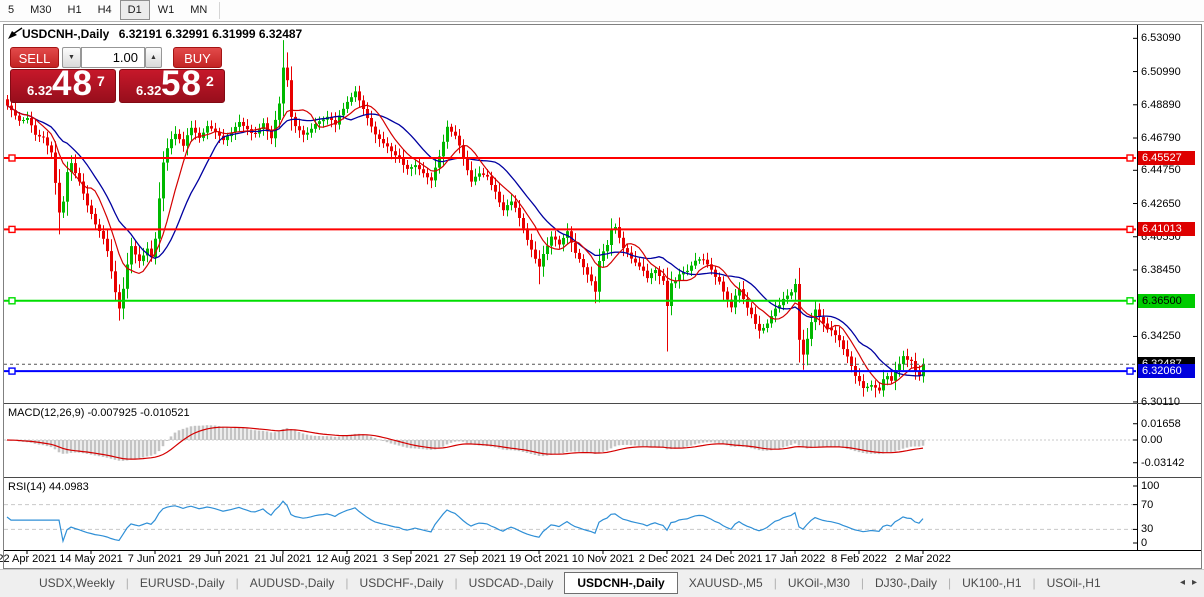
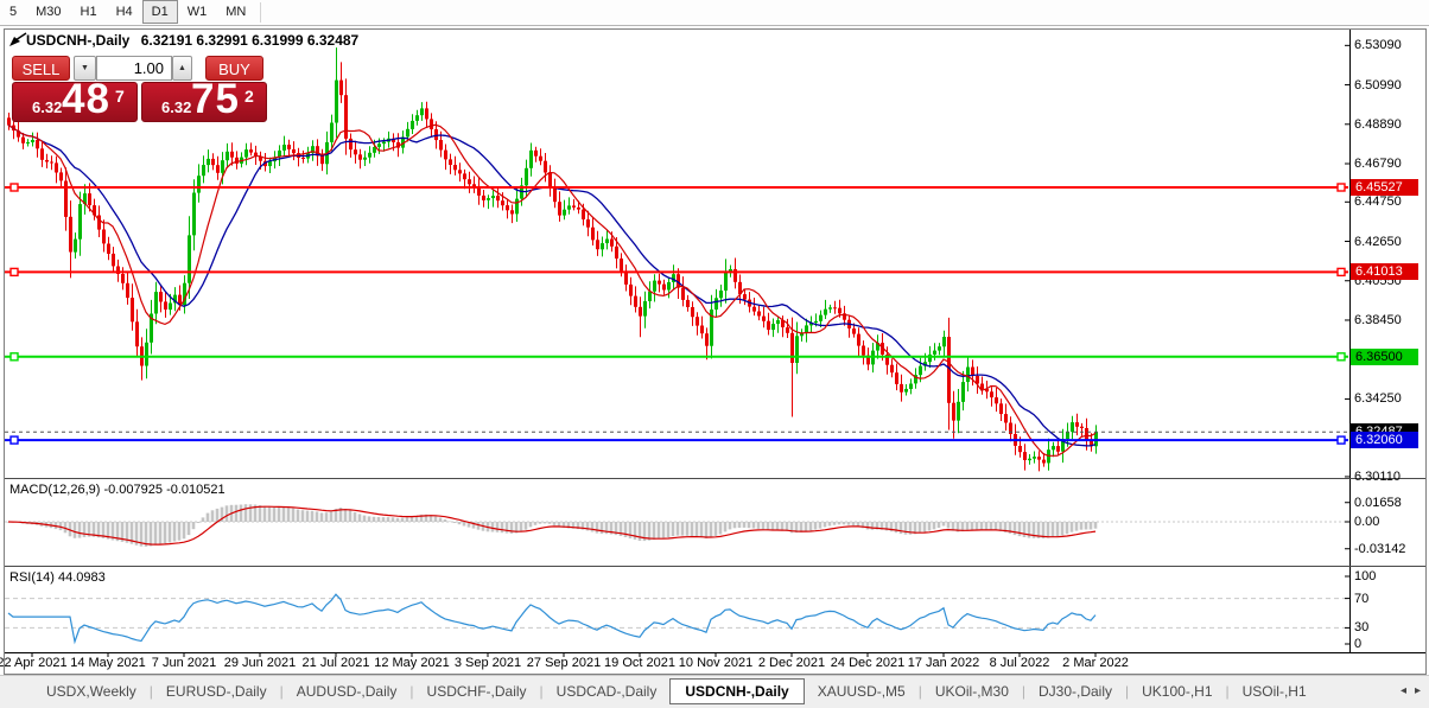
  5 M30 H1 H4 D1 W1 MN
  USDCNH-,Daily 6.32191 6.32991 6.31999 6.32487
  SELL
  1.00
  BUY
  6.32
  48
  7
  6.32
- 58
+ 75
  2
  MACD(12,26,9) -0.007925 -0.010521
  RSI(14) 44.0983
  USDX,Weekly | EURUSD-,Daily | AUDUSD-,Daily | USDCHF-,Daily | USDCAD-,Daily USDCNH-,Daily XAUUSD-,M5 | UKOil-,M30 | DJ30-,Daily | UK100-,H1 | USOil-,H1
  ◂
  ▸
  6.53090
  6.50990
  6.48890
  6.46790
  6.44750
  6.42650
  6.40550
  6.38450
  6.34250
  6.30110
  0.01658
  0.00
  -0.03142
  100
  70
  30
  0
  6.45527
  6.41013
  6.36500
  6.32060
  22 Apr 2021
  14 May 2021
  7 Jun 2021
  29 Jun 2021
  21 Jul 2021
- 12 Aug 2021
+ 12 May 2021
  3 Sep 2021
  27 Sep 2021
  19 Oct 2021
  10 Nov 2021
  2 Dec 2021
  24 Dec 2021
  17 Jan 2022
- 8 Feb 2022
+ 8 Jul 2022
  2 Mar 2022
